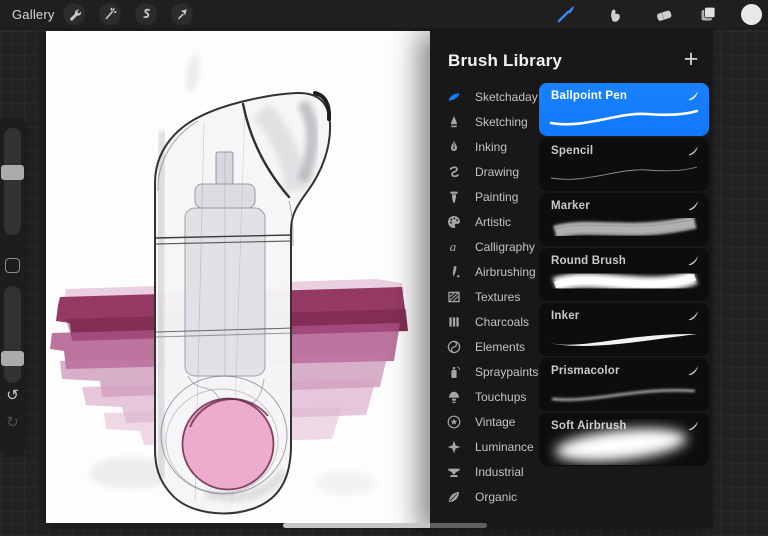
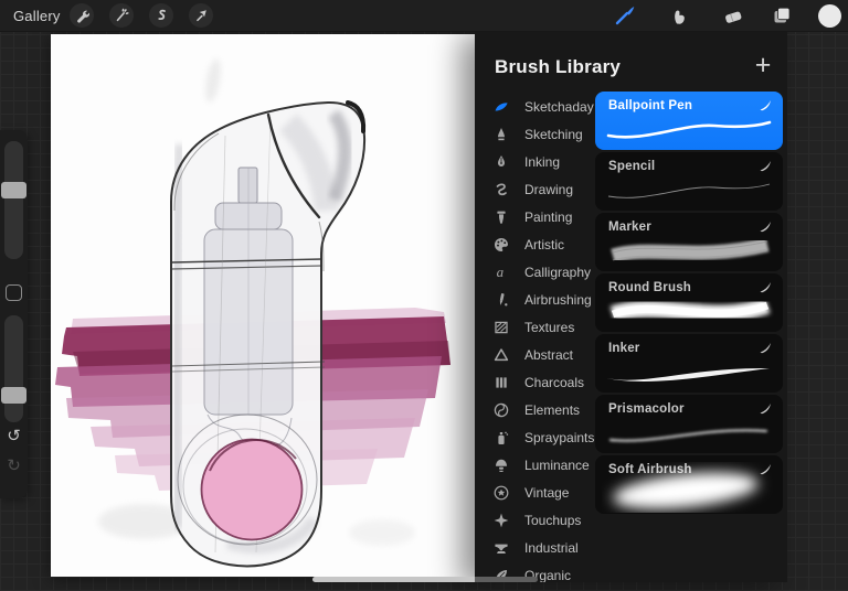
  Gallery
  ↺
  ↻
  Brush Library
  +
  Sketchaday
  Sketching
  Inking
  Drawing
  Painting
  Artistic
  a
  Calligraphy
  Airbrushing
  Textures
+ Abstract
  Charcoals
  Elements
  Spraypaints
- Touchups
+ Luminance
  Vintage
- Luminance
+ Touchups
  Industrial
  Organic
  Ballpoint Pen
  Spencil
  Marker
  Round Brush
  Inker
  Prismacolor
  Soft Airbrush
